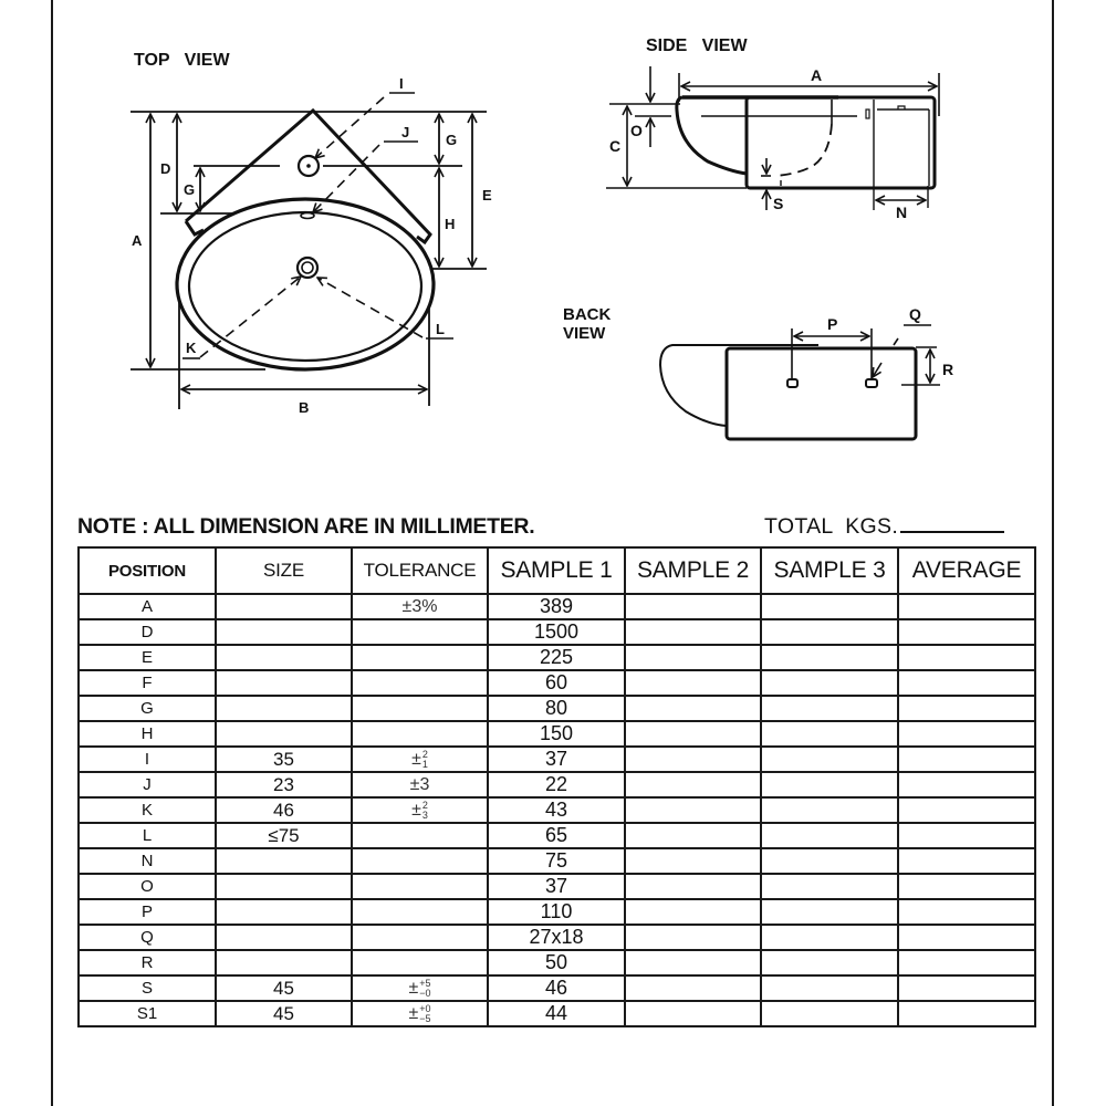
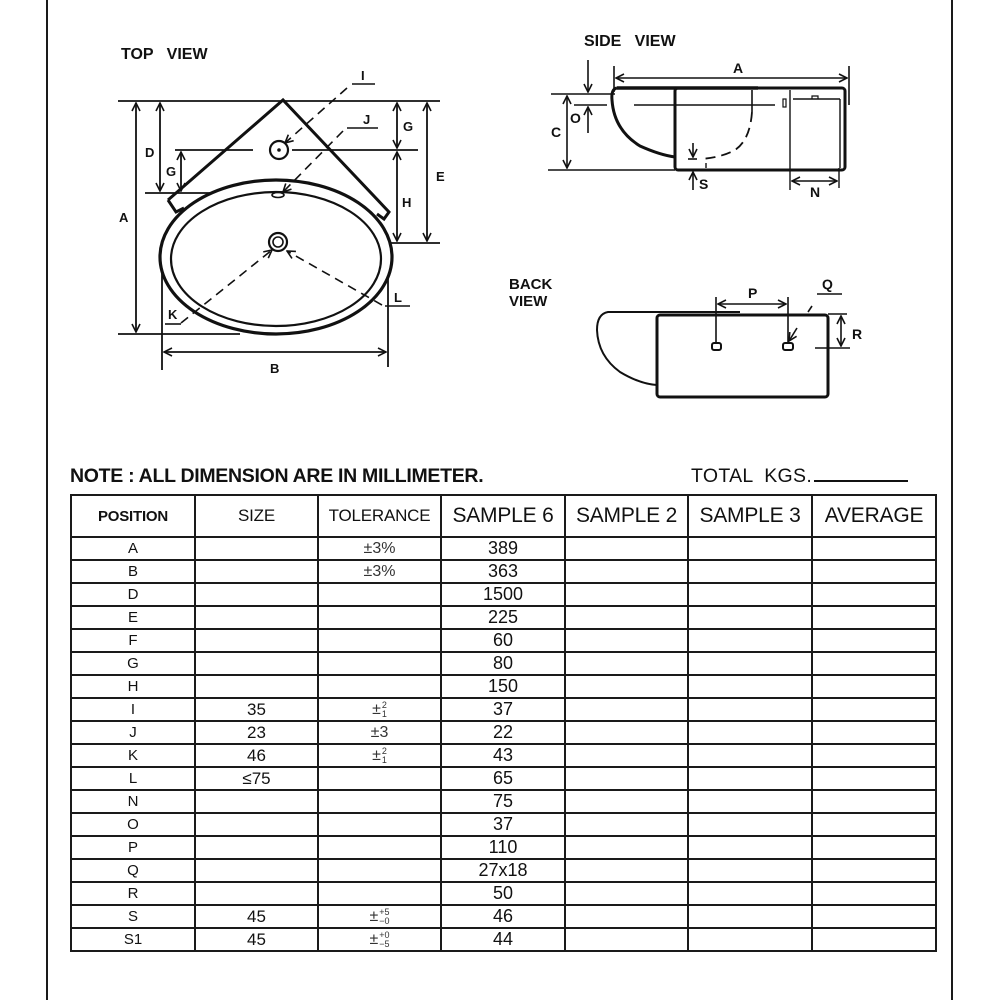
  TOP VIEW
  A
  D
  G
  G
  H
  E
  B
  I
  J
  K
  L
  SIDE VIEW
  A
  C
  O
  S
  N
  BACK
  VIEW
  P
  Q
  R
  NOTE : ALL DIMENSION ARE IN MILLIMETER.
  TOTAL KGS.
- POSITION	SIZE	TOLERANCE	SAMPLE 1	SAMPLE 2	SAMPLE 3	AVERAGE
+ POSITION	SIZE	TOLERANCE	SAMPLE 6	SAMPLE 2	SAMPLE 3	AVERAGE
  A		±3%	389
+ B		±3%	363
  D			1500
  E			225
  F			60
  G			80
  H			150
  I	35	±21	37
  J	23	±3	22
- K	46	±23	43
+ K	46	±21	43
  L	≤75		65
  N			75
  O			37
  P			110
  Q			27x18
  R			50
  S	45	±+5−0	46
  S1	45	±+0−5	44
